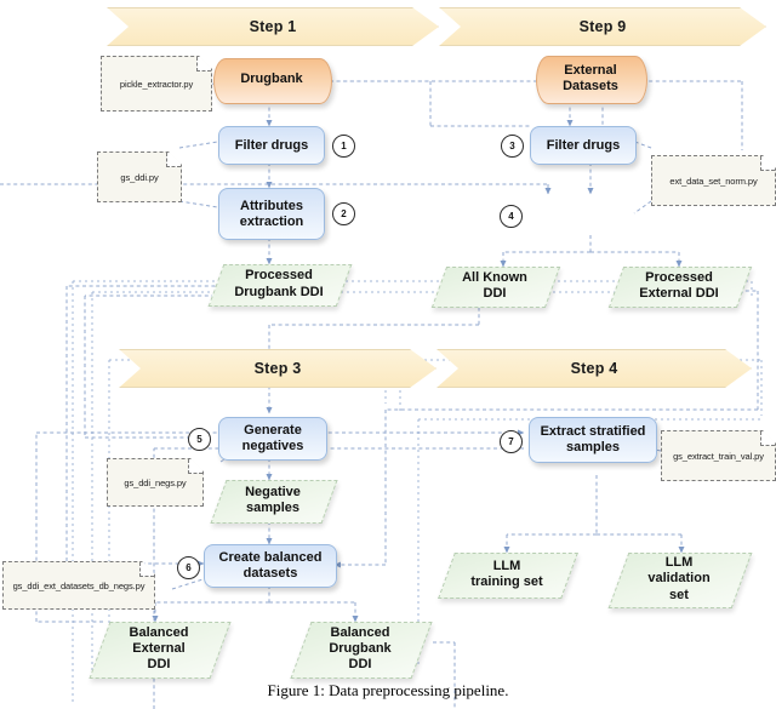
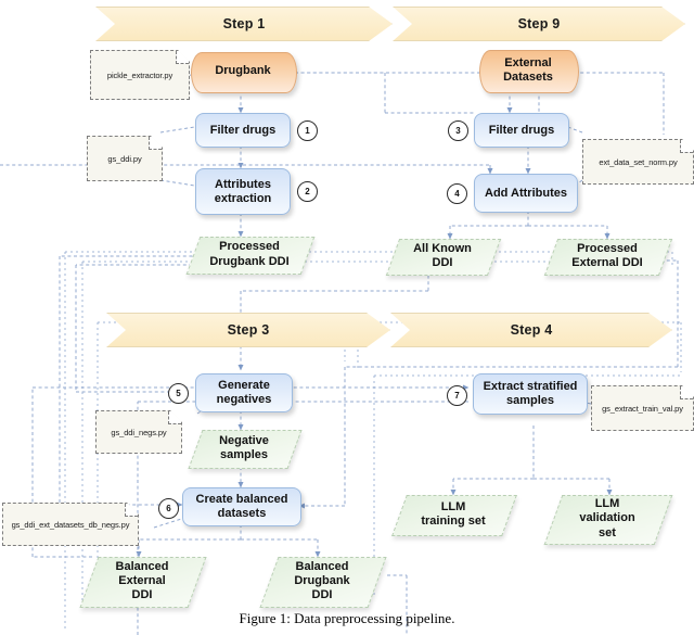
  Step 1
  Step 9
  Step 3
  Step 4
  Drugbank
  External
  Datasets
  Filter drugs
  1
  Attributes
  extraction
  2
  Filter drugs
  3
+ Add Attributes
  4
  Generate
  negatives
  5
  Create balanced
  datasets
  6
  Extract stratified
  samples
  7
  Processed
  Drugbank DDI
  All Known
  DDI
  Processed
  External DDI
  Negative
  samples
  Balanced
  External
  DDI
  Balanced
  Drugbank
  DDI
  LLM
  training set
  LLM
  validation
  set
  pickle_extractor.py
  gs_ddi.py
  ext_data_set_norm.py
  gs_ddi_negs.py
  gs_ddi_ext_datasets_db_negs.py
  gs_extract_train_val.py
  Figure 1: Data preprocessing pipeline.
